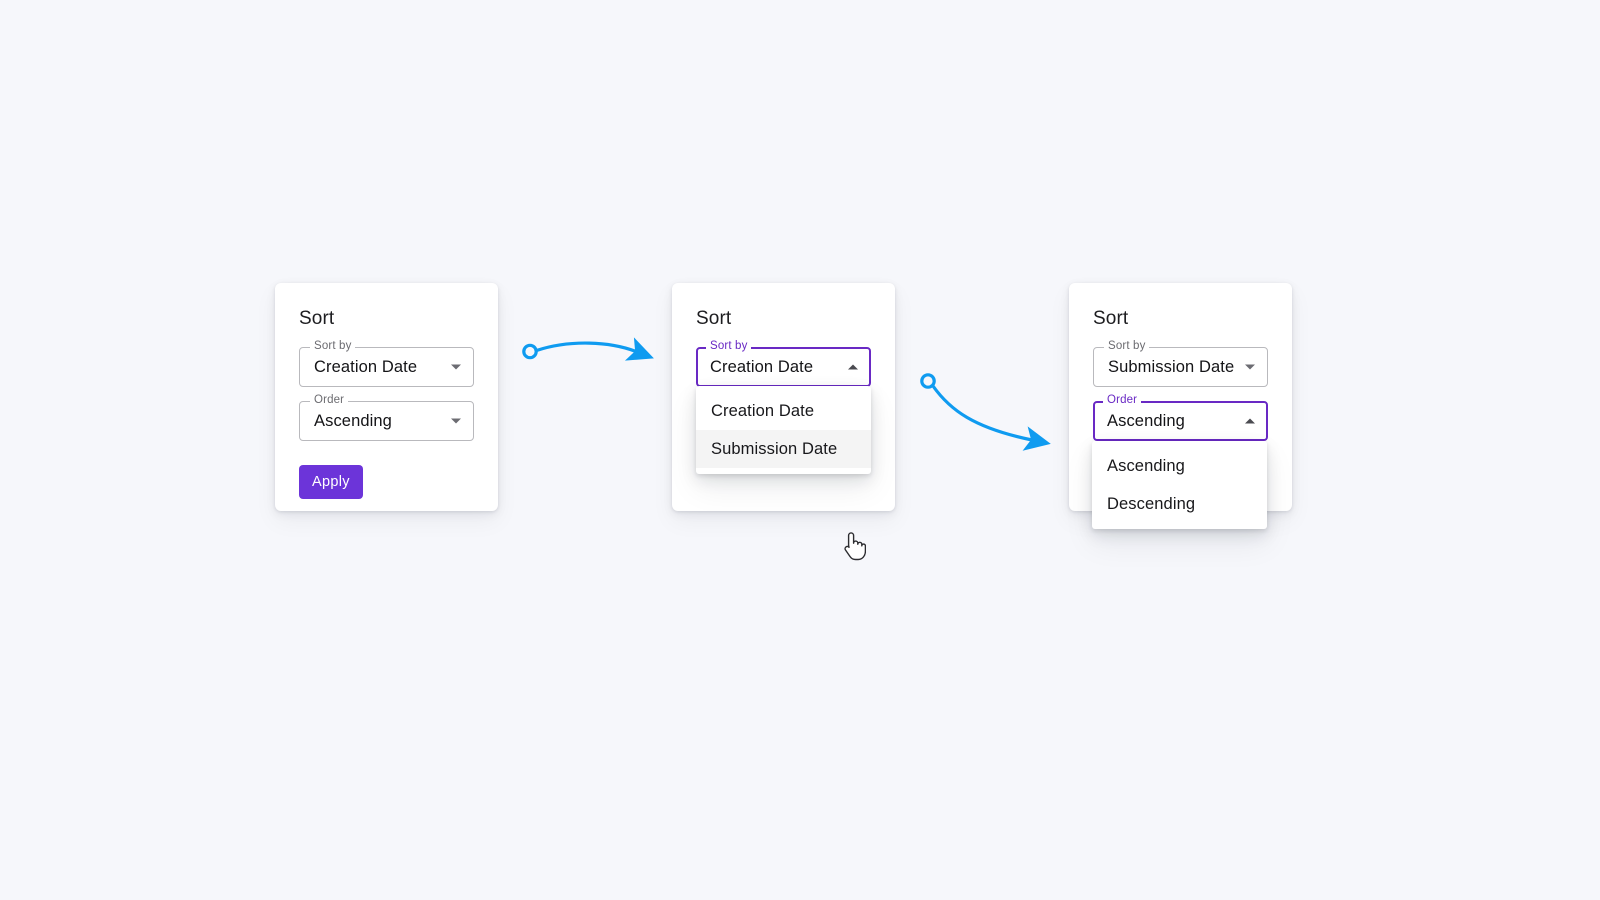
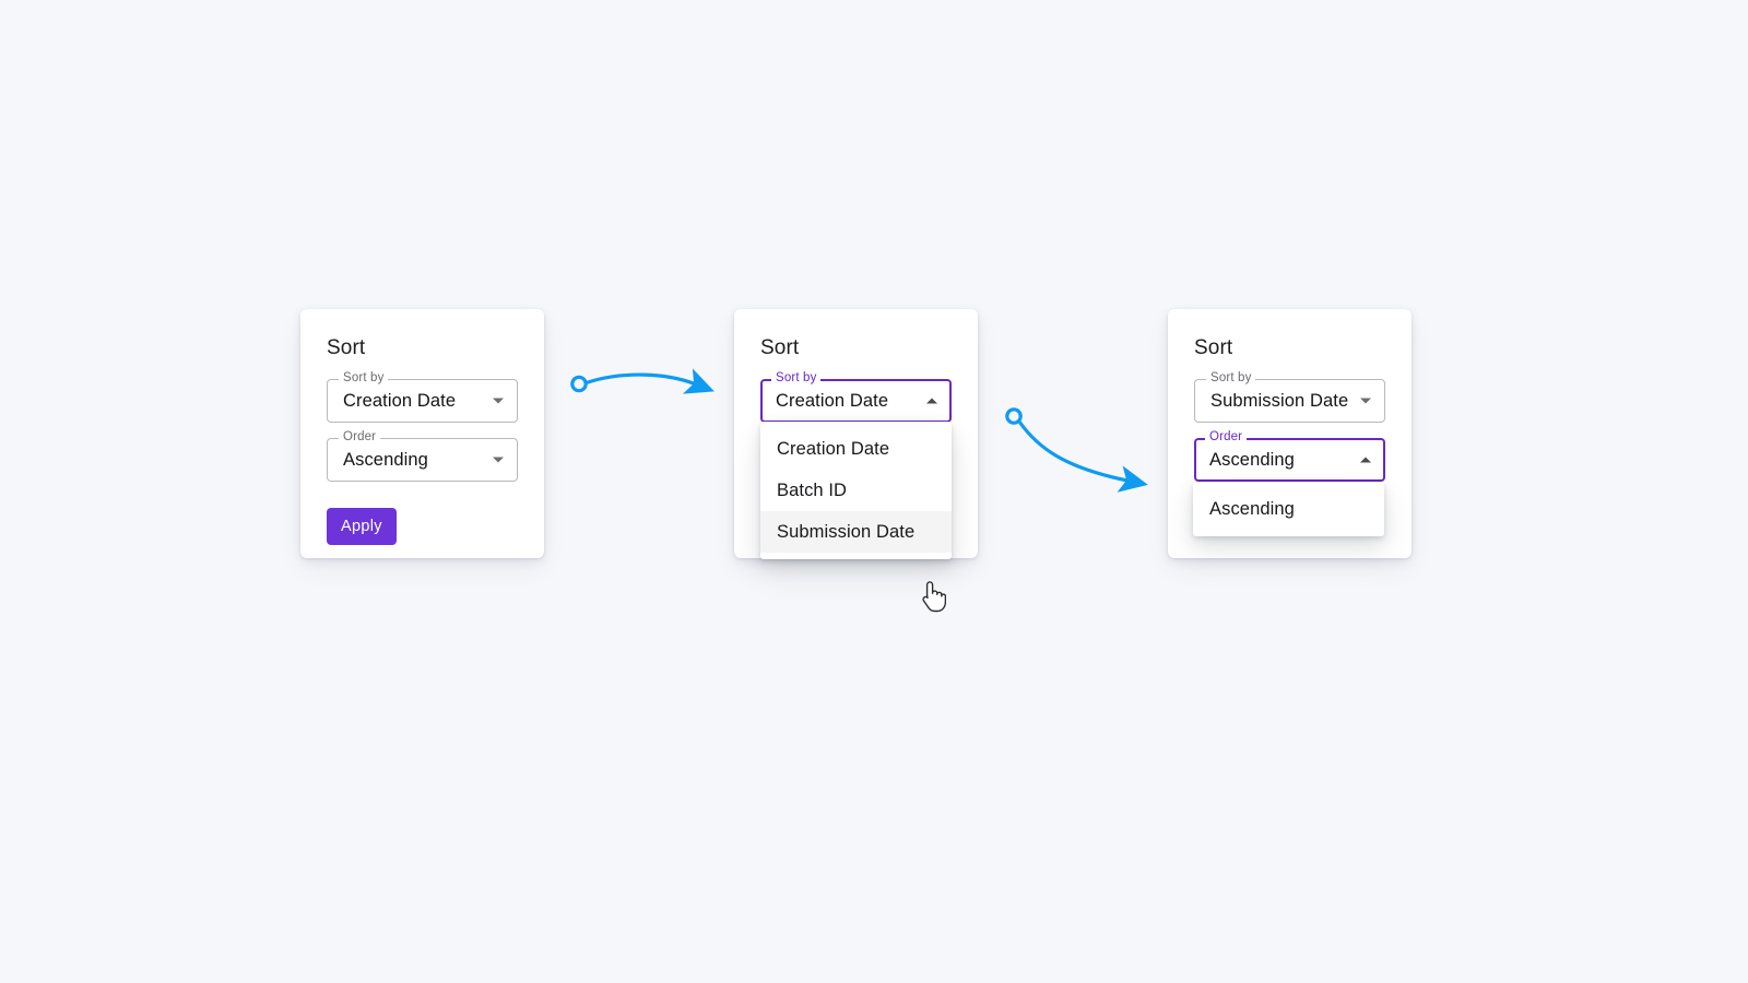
  Sort
  Sort by
  Creation Date
  Order
  Ascending
  Apply
  Sort
  Sort by
  Creation Date
  Creation Date
+ Batch ID
  Submission Date
  Sort
  Sort by
  Submission Date
  Order
  Ascending
  Ascending
- Descending
